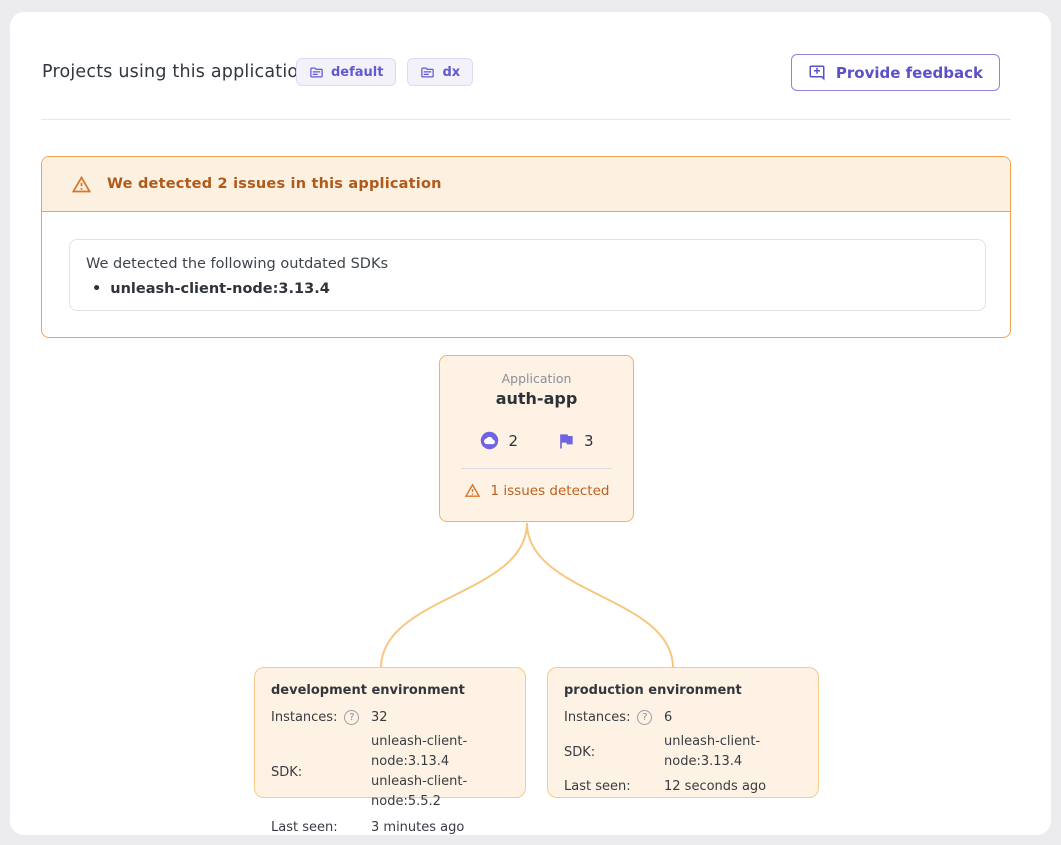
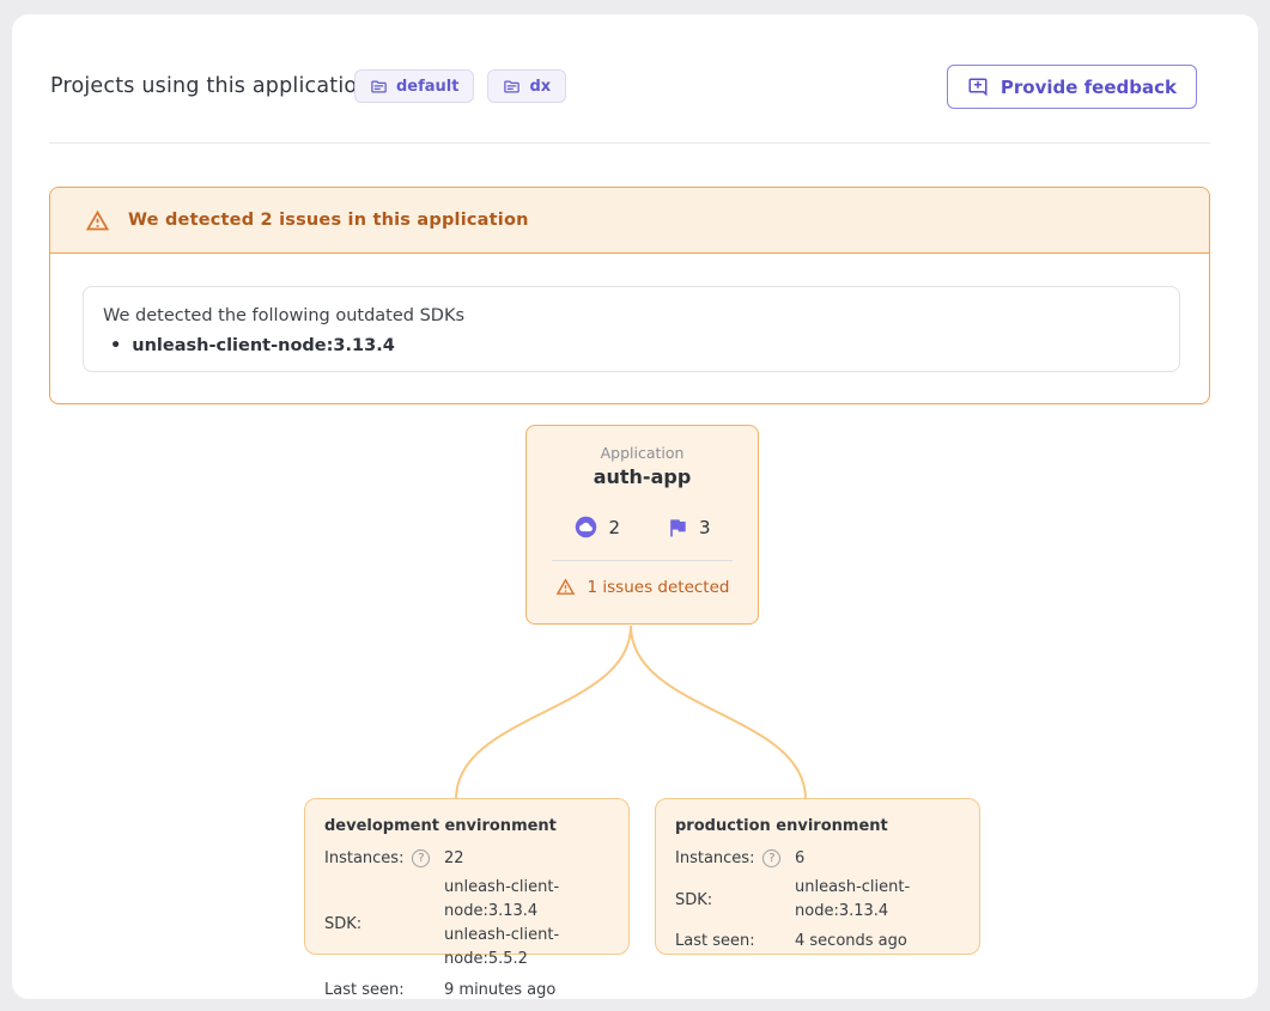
  Projects using this applicatio
  default
  dx
  Provide feedback
  We detected 2 issues in this application
  We detected the following outdated SDKs
  unleash-client-node:3.13.4
  Application
  auth-app
  2
  3
  1 issues detected
  development environment
  Instances:
  ?
- 32
+ 22
  SDK:
  unleash-client-node:3.13.4
  unleash-client-node:5.5.2
  Last seen:
- 3 minutes ago
+ 9 minutes ago
  production environment
  Instances:
  ?
  6
  SDK:
  unleash-client-node:3.13.4
  Last seen:
- 12 seconds ago
+ 4 seconds ago
